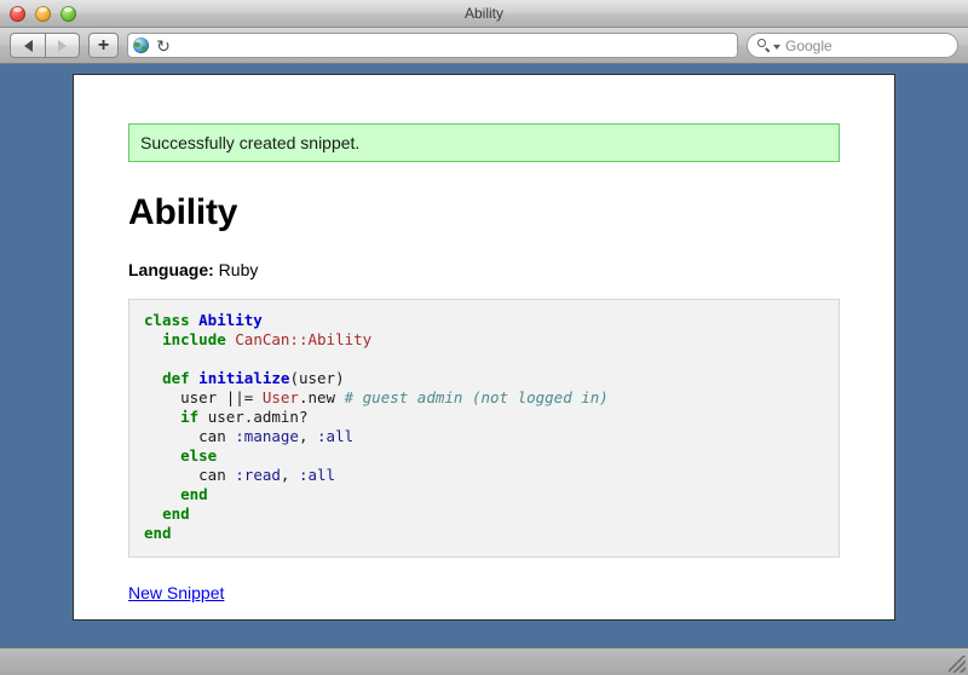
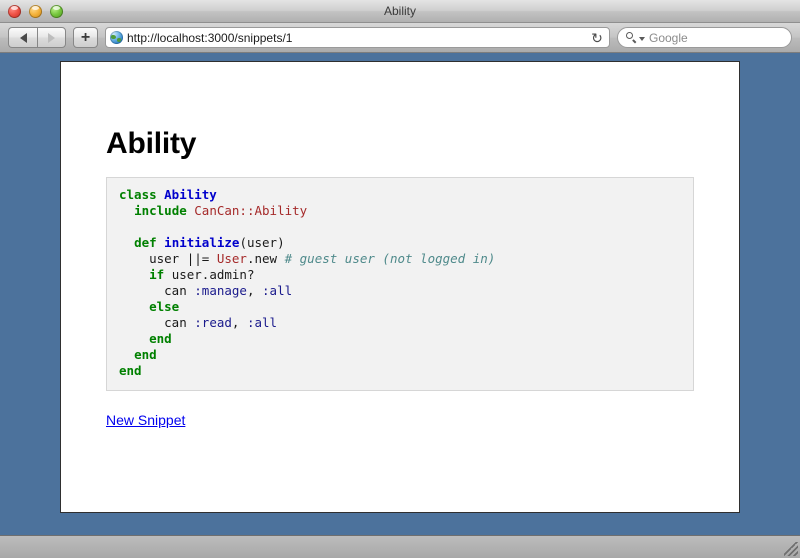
  Ability
  +
+ http://localhost:3000/snippets/1
  ↻
  Google
- Successfully created snippet.
  Ability
- Language: Ruby
- class Ability include CanCan::Ability def initialize(user) user ||= User.new # guest admin (not logged in) if user.admin? can :manage, :all else can :read, :all end end end
+ class Ability include CanCan::Ability def initialize(user) user ||= User.new # guest user (not logged in) if user.admin? can :manage, :all else can :read, :all end end end
  New Snippet
